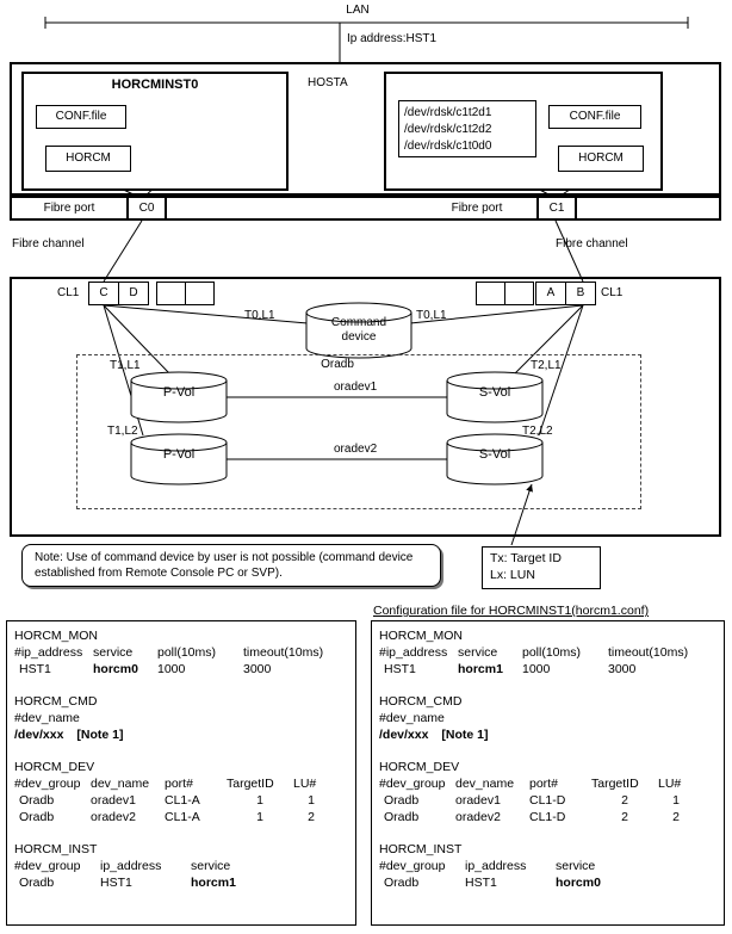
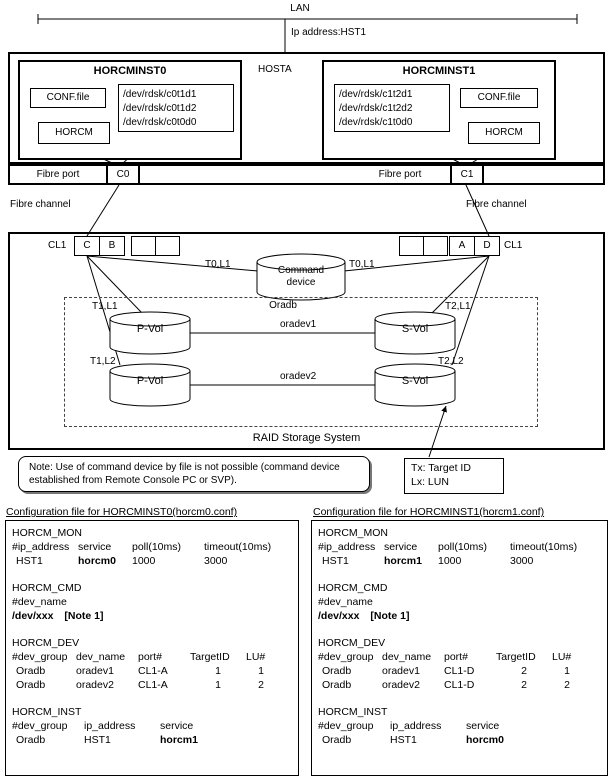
  LAN
  Ip address:HST1
  HOSTA
  HORCMINST0
  CONF.file
+ /dev/rdsk/c0t1d1
+ /dev/rdsk/c0t1d2
+ /dev/rdsk/c0t0d0
  HORCM
+ HORCMINST1
  /dev/rdsk/c1t2d1
  /dev/rdsk/c1t2d2
  /dev/rdsk/c1t0d0
  CONF.file
  HORCM
  Fibre port
  C0
  Fibre port
  C1
  Fibre channel
  Fibre channel
  CL1
  CL1
  C
- D
+ B
  A
- B
+ D
  Command device
  T0,L1
  T0,L1
  Oradb
  T1,L1
  T2,L1
  T1,L2
  T2,L2
  P-Vol
  S-Vol
  P-Vol
  S-Vol
  oradev1
  oradev2
+ RAID Storage System
- Note: Use of command device by user is not possible (command device established from Remote Console PC or SVP).
+ Note: Use of command device by file is not possible (command device established from Remote Console PC or SVP).
  Tx: Target ID
  Lx: LUN
+ Configuration file for HORCMINST0(horcm0.conf)
  Configuration file for HORCMINST1(horcm1.conf)
  HORCM_MON
  #ip_address
  service
  poll(10ms)
  timeout(10ms)
  HST1
  horcm0
  1000
  3000
  HORCM_CMD
  #dev_name
  /dev/xxx [Note 1]
  HORCM_DEV
  #dev_group
  dev_name
  port#
  TargetID
  LU#
  Oradb
  oradev1
  CL1-A
  1
  1
  Oradb
  oradev2
  CL1-A
  1
  2
  HORCM_INST
  #dev_group
  ip_address
  service
  Oradb
  HST1
  horcm1
  HORCM_MON
  #ip_address
  service
  poll(10ms)
  timeout(10ms)
  HST1
  horcm1
  1000
  3000
  HORCM_CMD
  #dev_name
  /dev/xxx [Note 1]
  HORCM_DEV
  #dev_group
  dev_name
  port#
  TargetID
  LU#
  Oradb
  oradev1
  CL1-D
  2
  1
  Oradb
  oradev2
  CL1-D
  2
  2
  HORCM_INST
  #dev_group
  ip_address
  service
  Oradb
  HST1
  horcm0
